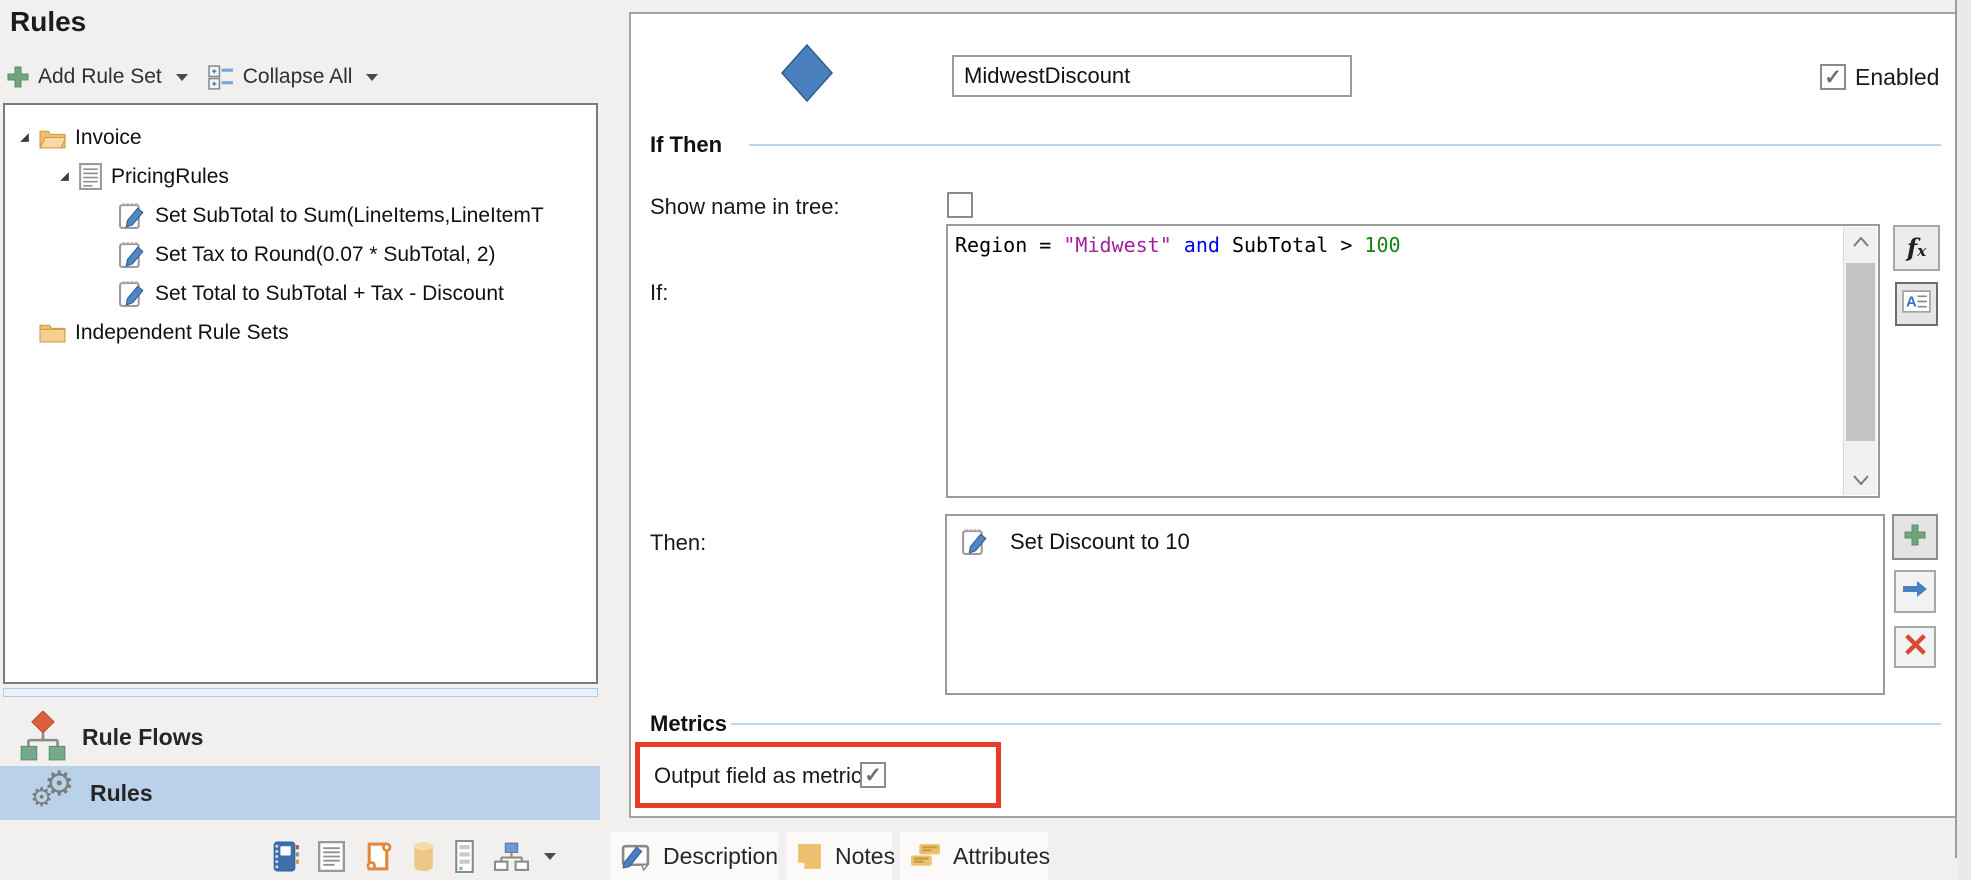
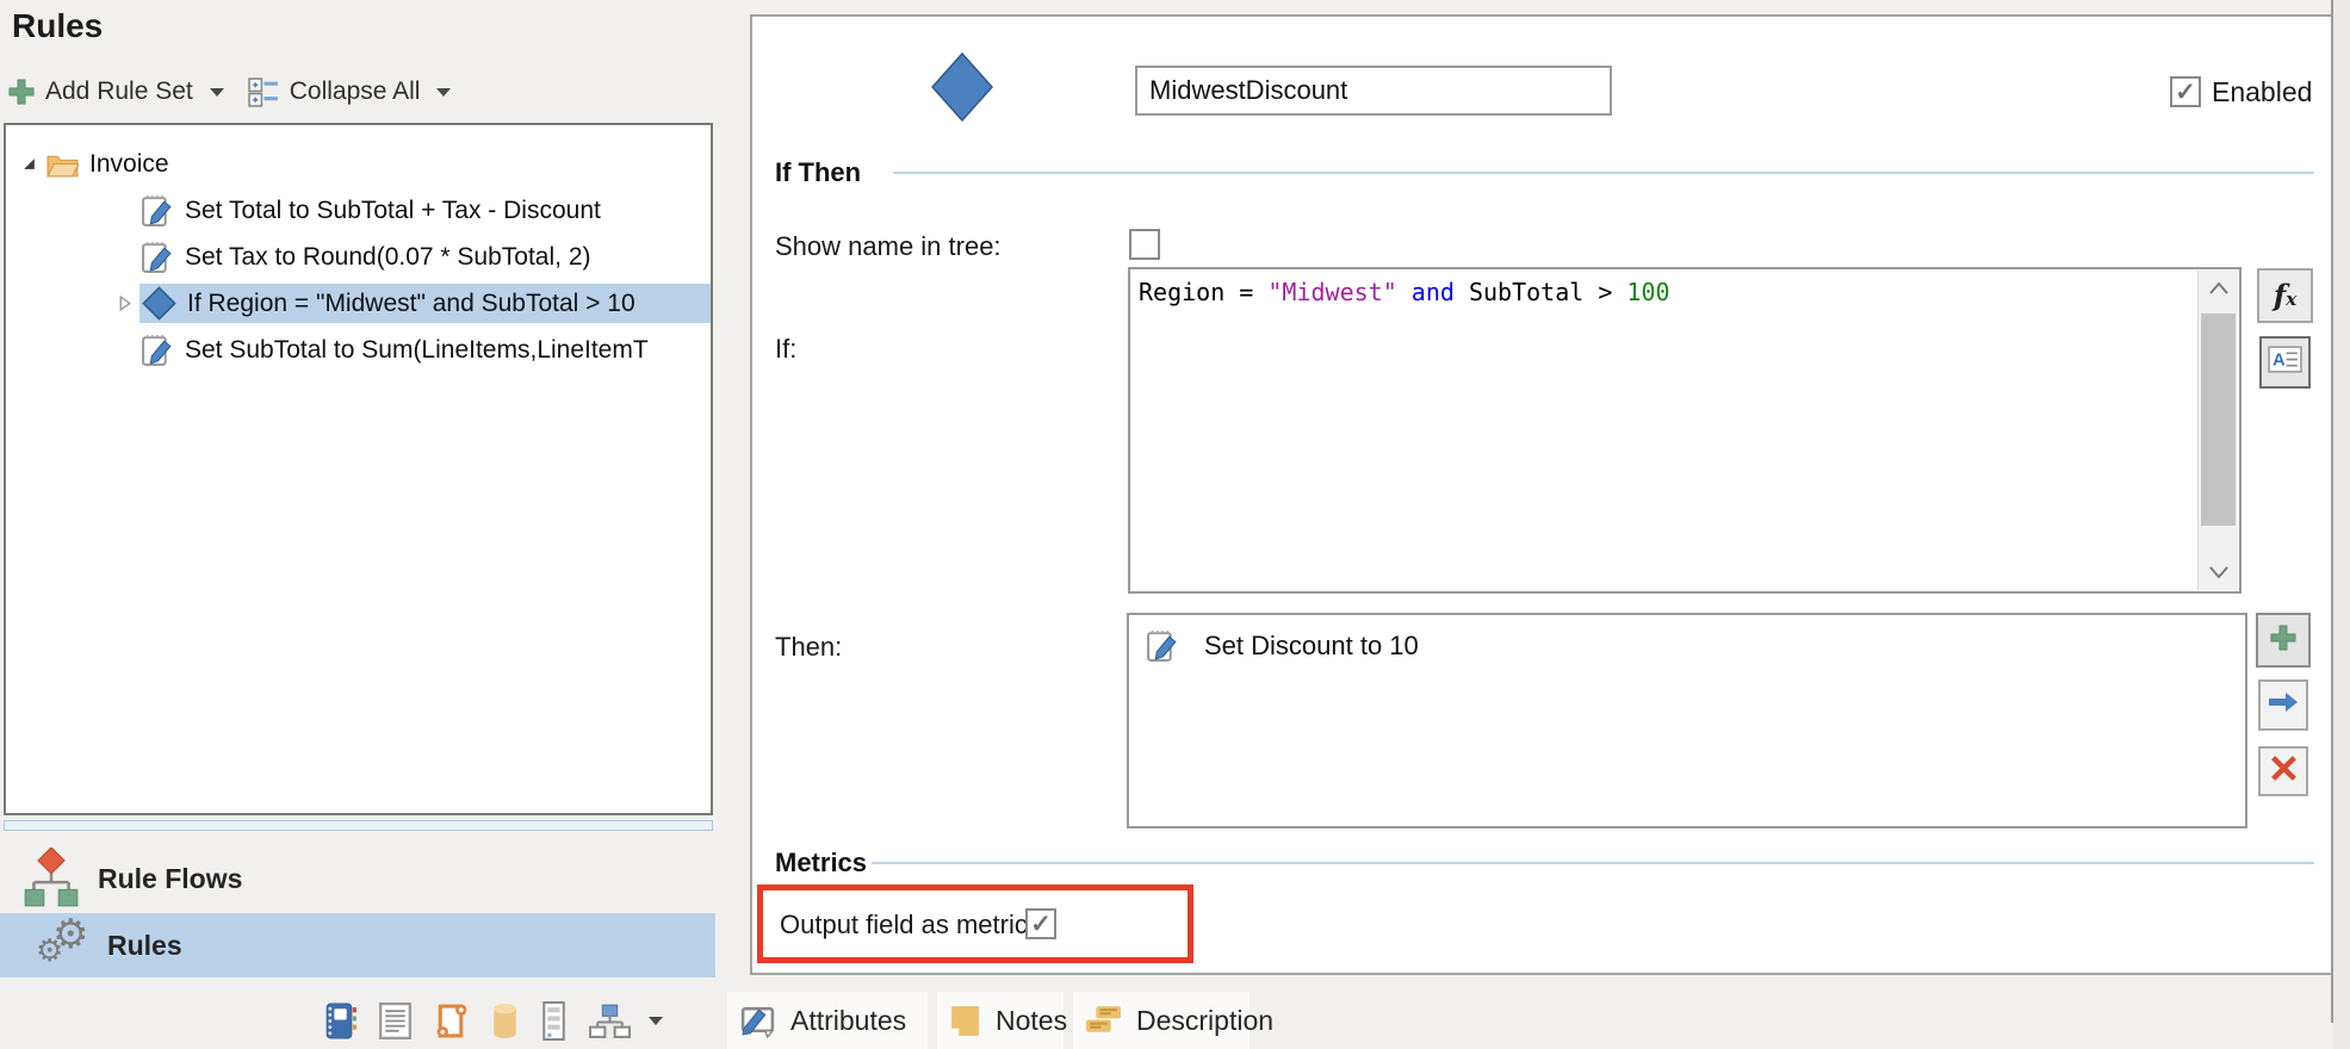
  Rules
  Add Rule Set
  Collapse All
  Invoice
- PricingRules
- Set SubTotal to Sum(LineItems,LineItemT
+ Set Total to SubTotal + Tax - Discount
  Set Tax to Round(0.07 * SubTotal, 2)
+ If Region = "Midwest" and SubTotal > 10
- Set Total to SubTotal + Tax - Discount
+ Set SubTotal to Sum(LineItems,LineItemT
- Independent Rule Sets
  Rule Flows
  ⚙
  ⚙
  Rules
  MidwestDiscount
  ✓
  Enabled
  If Then
  Show name in tree:
  If:
  Region = "Midwest" and SubTotal > 100
  fx
  A
  Then:
  Set Discount to 10
  Metrics
  Output field as metric
  ✓
- Description
+ Attributes
  Notes
- Attributes
+ Description
